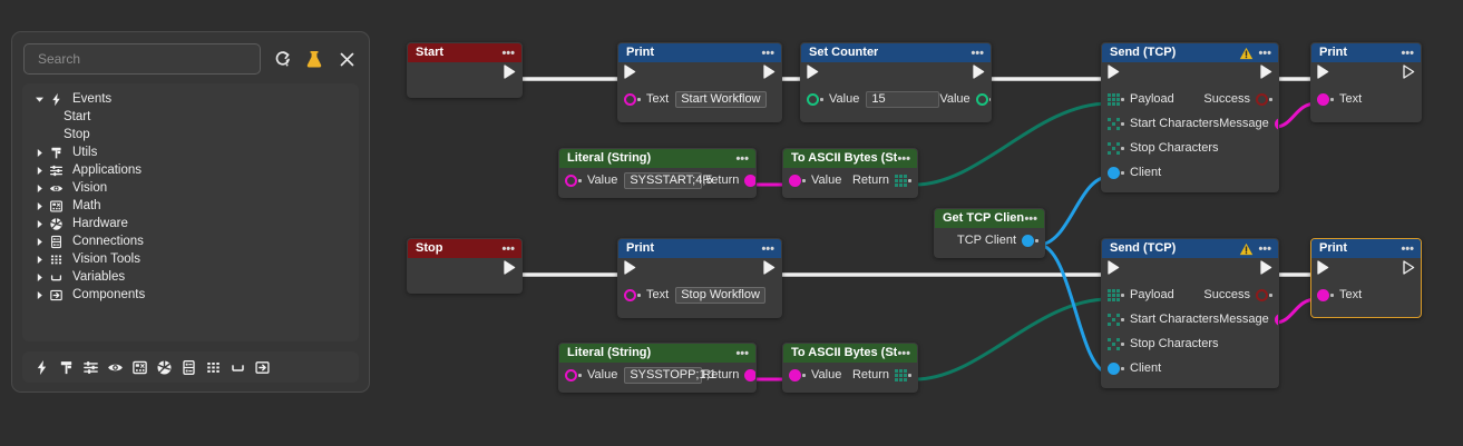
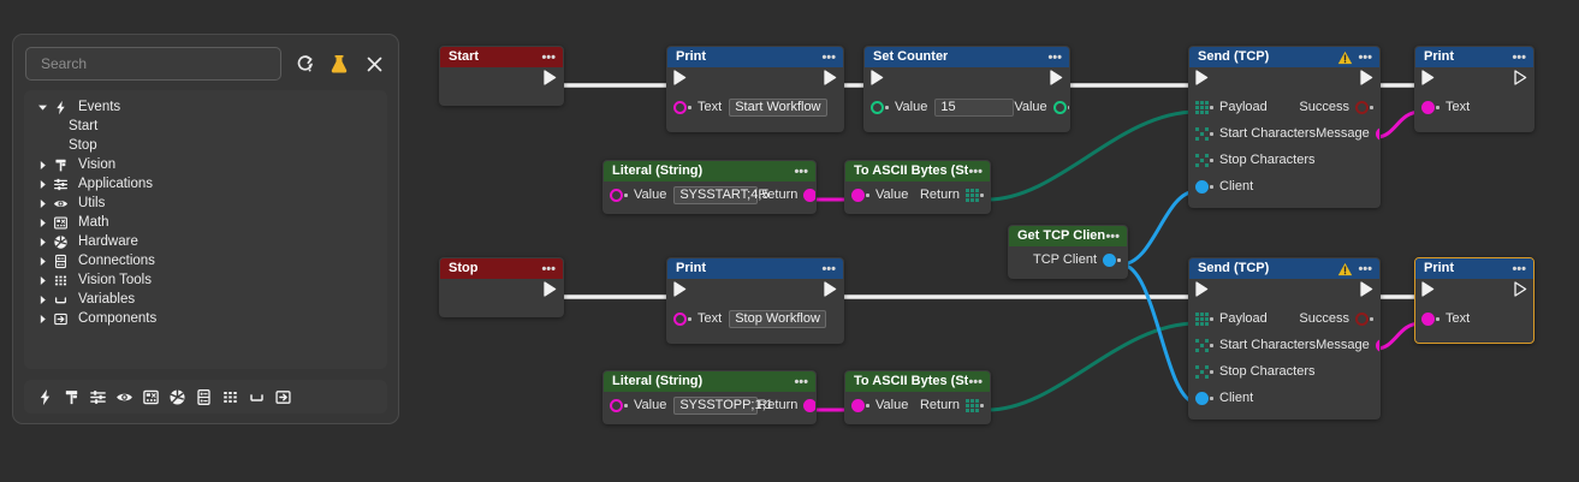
  Start
  •••
  Print
  •••
  Text
  Start Workflow
  Set Counter
  •••
  Value
  15
  Value
  Send (TCP)
  •••
  Payload
  Success
  Start Characters
  Message
  Stop Characters
  Client
  Print
  •••
  Text
  Literal (String)
  •••
  Value
  SYSSTART;4
  Return
  To ASCII Bytes (St
  •••
  Value
  Return
  Get TCP Clien
  •••
  TCP Client
  Stop
  •••
  Print
  •••
  Text
  Stop Workflow
  Send (TCP)
  •••
  Payload
  Success
  Start Characters
  Message
  Stop Characters
  Client
  Print
  •••
  Text
  Literal (String)
  •••
  Value
  SYSSTOPP;
  Return
  To ASCII Bytes (St
  •••
  Value
  Return
  Search
  Events
  Start
  Stop
- Utils
+ Vision
  Applications
- Vision
+ Utils
  Math
  Hardware
  Connections
  Vision Tools
  Variables
  Components
